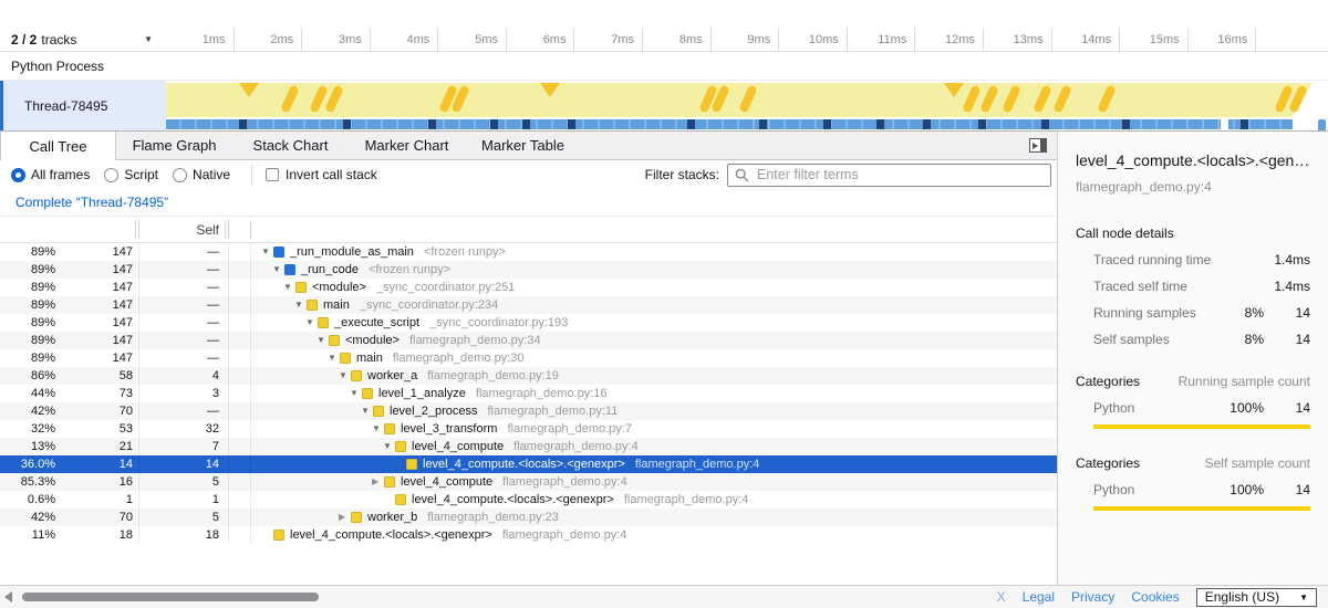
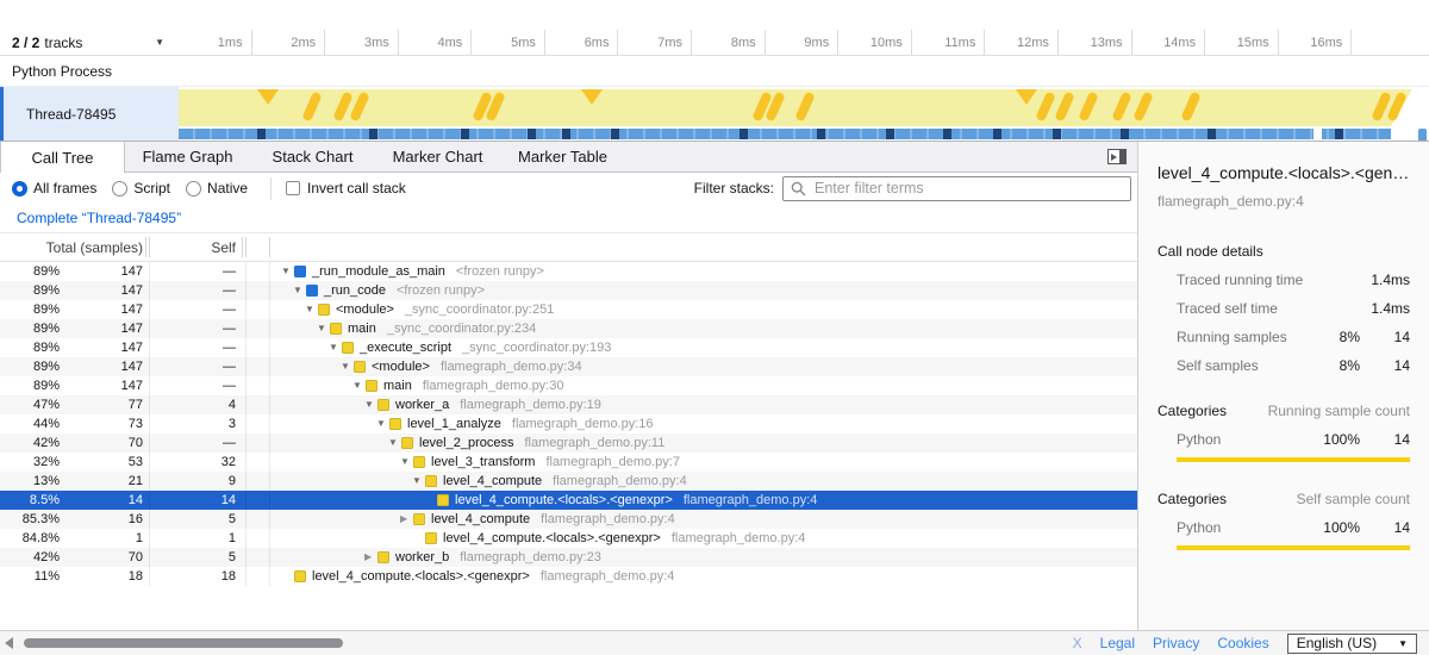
  2 / 2
  tracks
  ▼
  1ms
  2ms
  3ms
  4ms
  5ms
  6ms
  7ms
  8ms
  9ms
  10ms
  11ms
  12ms
  13ms
  14ms
  15ms
  16ms
  Python Process
  Thread-78495
  Call Tree
  Flame Graph
  Stack Chart
  Marker Chart
  Marker Table
  All frames
  Script
  Native
  Invert call stack
  Filter stacks:
  Enter filter terms
  Complete “Thread-78495”
+ Total (samples)
  Self
  89%
  147
  —
  ▼
  _run_module_as_main
  <frozen runpy>
  89%
  147
  —
  ▼
  _run_code
  <frozen runpy>
  89%
  147
  —
  ▼
  <module>
  _sync_coordinator.py:251
  89%
  147
  —
  ▼
  main
  _sync_coordinator.py:234
  89%
  147
  —
  ▼
  _execute_script
  _sync_coordinator.py:193
  89%
  147
  —
  ▼
  <module>
  flamegraph_demo.py:34
  89%
  147
  —
  ▼
  main
  flamegraph_demo.py:30
- 86%
+ 47%
- 58
+ 77
  4
  ▼
  worker_a
  flamegraph_demo.py:19
  44%
  73
  3
  ▼
  level_1_analyze
  flamegraph_demo.py:16
  42%
  70
  —
  ▼
  level_2_process
  flamegraph_demo.py:11
  32%
  53
  32
  ▼
  level_3_transform
  flamegraph_demo.py:7
  13%
  21
- 7
+ 9
  ▼
  level_4_compute
  flamegraph_demo.py:4
- 36.0%
+ 8.5%
  14
  14
  level_4_compute.<locals>.<genexpr>
  flamegraph_demo.py:4
  85.3%
  16
  5
  ▶
  level_4_compute
  flamegraph_demo.py:4
- 0.6%
+ 84.8%
  1
  1
  level_4_compute.<locals>.<genexpr>
  flamegraph_demo.py:4
  42%
  70
  5
  ▶
  worker_b
  flamegraph_demo.py:23
  11%
  18
  18
  level_4_compute.<locals>.<genexpr>
  flamegraph_demo.py:4
  level_4_compute.<locals>.<genex
  flamegraph_demo.py:4
  Call node details
  Traced running time
  1.4ms
  Traced self time
  1.4ms
  Running samples
  8%
  14
  Self samples
  8%
  14
  Categories
  Running sample count
  Python
  100%
  14
  Categories
  Self sample count
  Python
  100%
  14
  X
  Legal
  Privacy
  Cookies
  English (US)
  ▼
